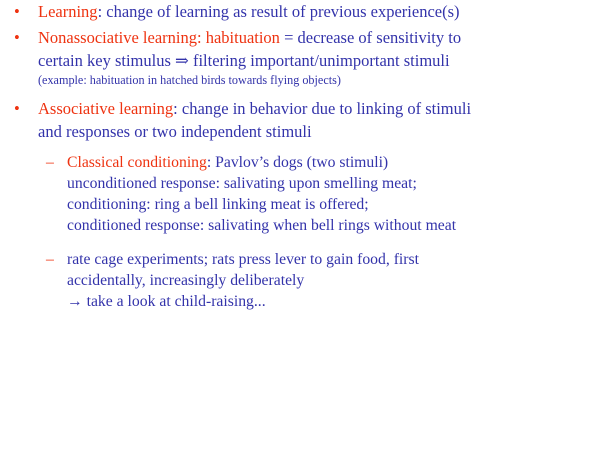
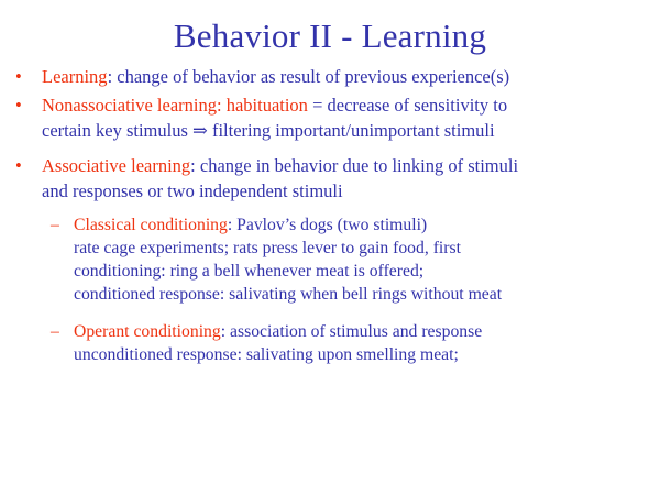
+ Behavior II - Learning
  •
- Learning: change of learning as result of previous experience(s)
+ Learning: change of behavior as result of previous experience(s)
  •
  Nonassociative learning: habituation = decrease of sensitivity to
  certain key stimulus ⇒ filtering important/unimportant stimuli
- (example: habituation in hatched birds towards flying objects)
  •
  Associative learning: change in behavior due to linking of stimuli
  and responses or two independent stimuli
  –
  Classical conditioning: Pavlov’s dogs (two stimuli)
- unconditioned response: salivating upon smelling meat;
+ rate cage experiments; rats press lever to gain food, first
- conditioning: ring a bell linking meat is offered;
+ conditioning: ring a bell whenever meat is offered;
  conditioned response: salivating when bell rings without meat
  –
+ Operant conditioning: association of stimulus and response
- rate cage experiments; rats press lever to gain food, first
+ unconditioned response: salivating upon smelling meat;
- accidentally, increasingly deliberately
- → take a look at child-raising...
